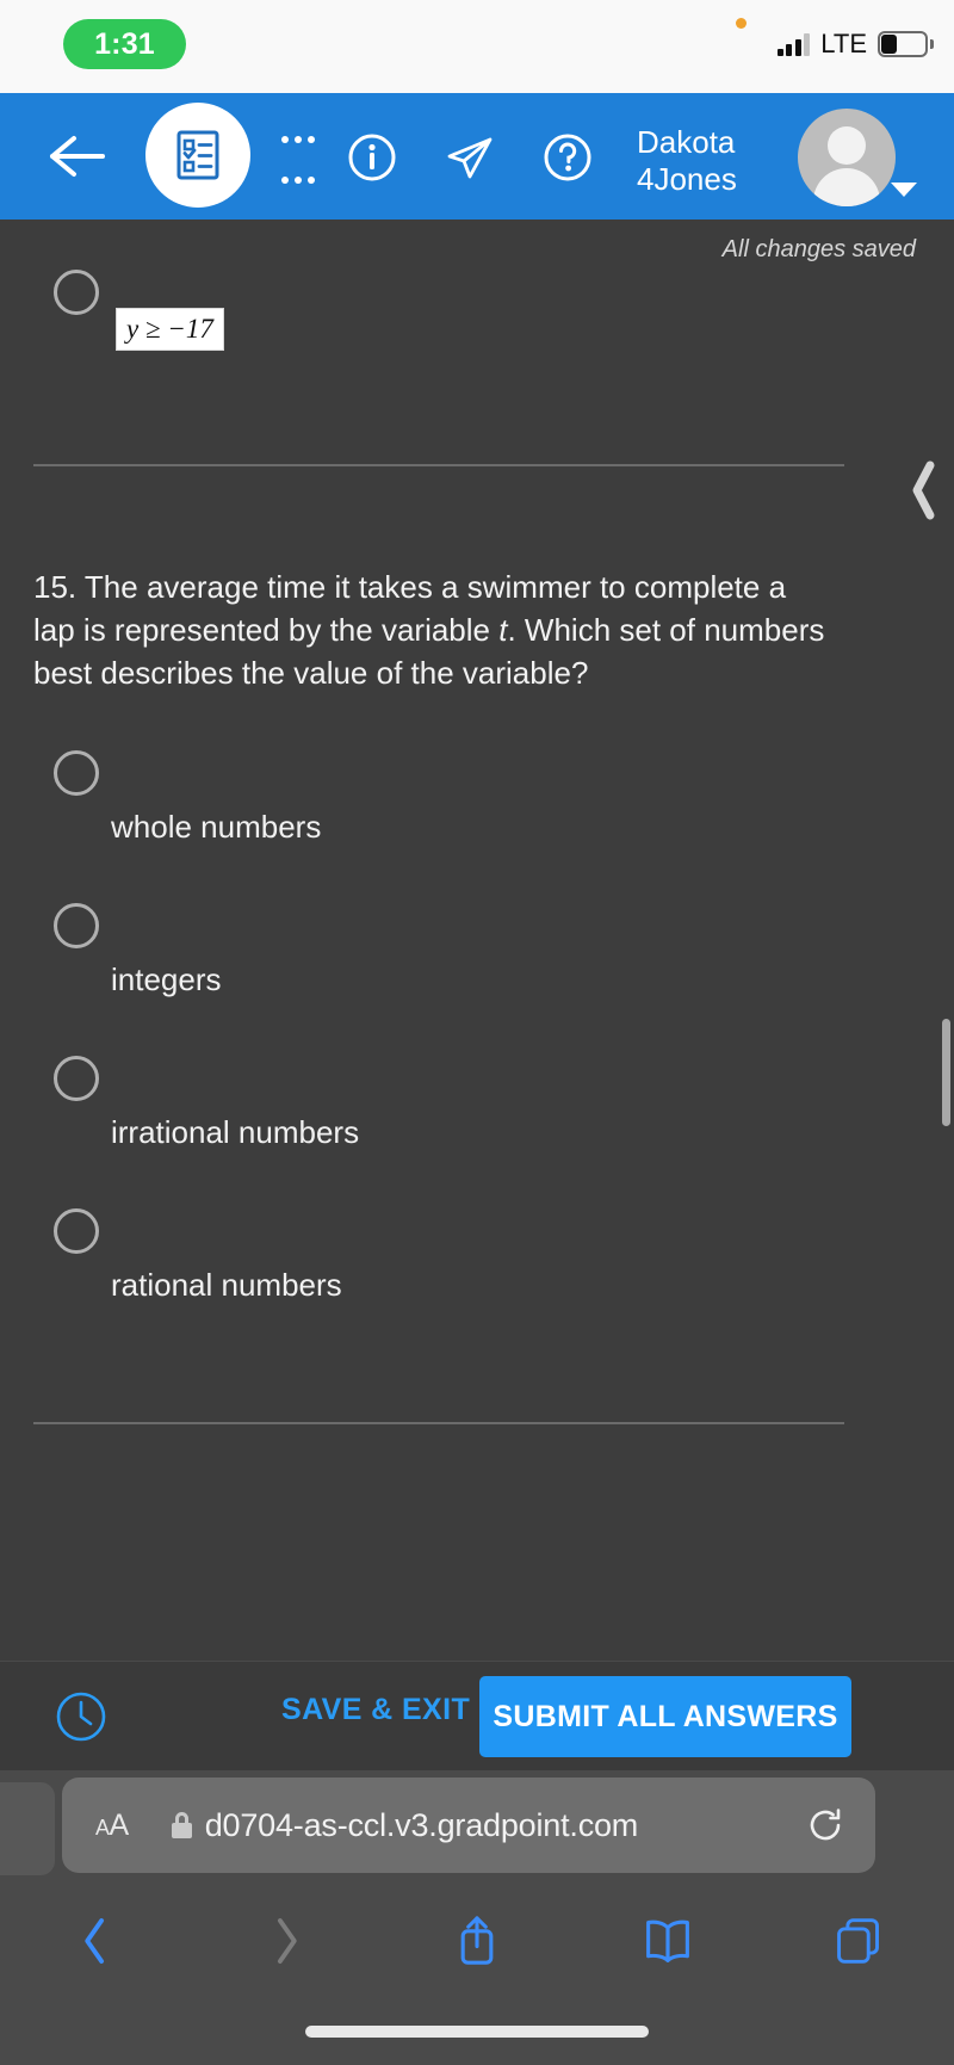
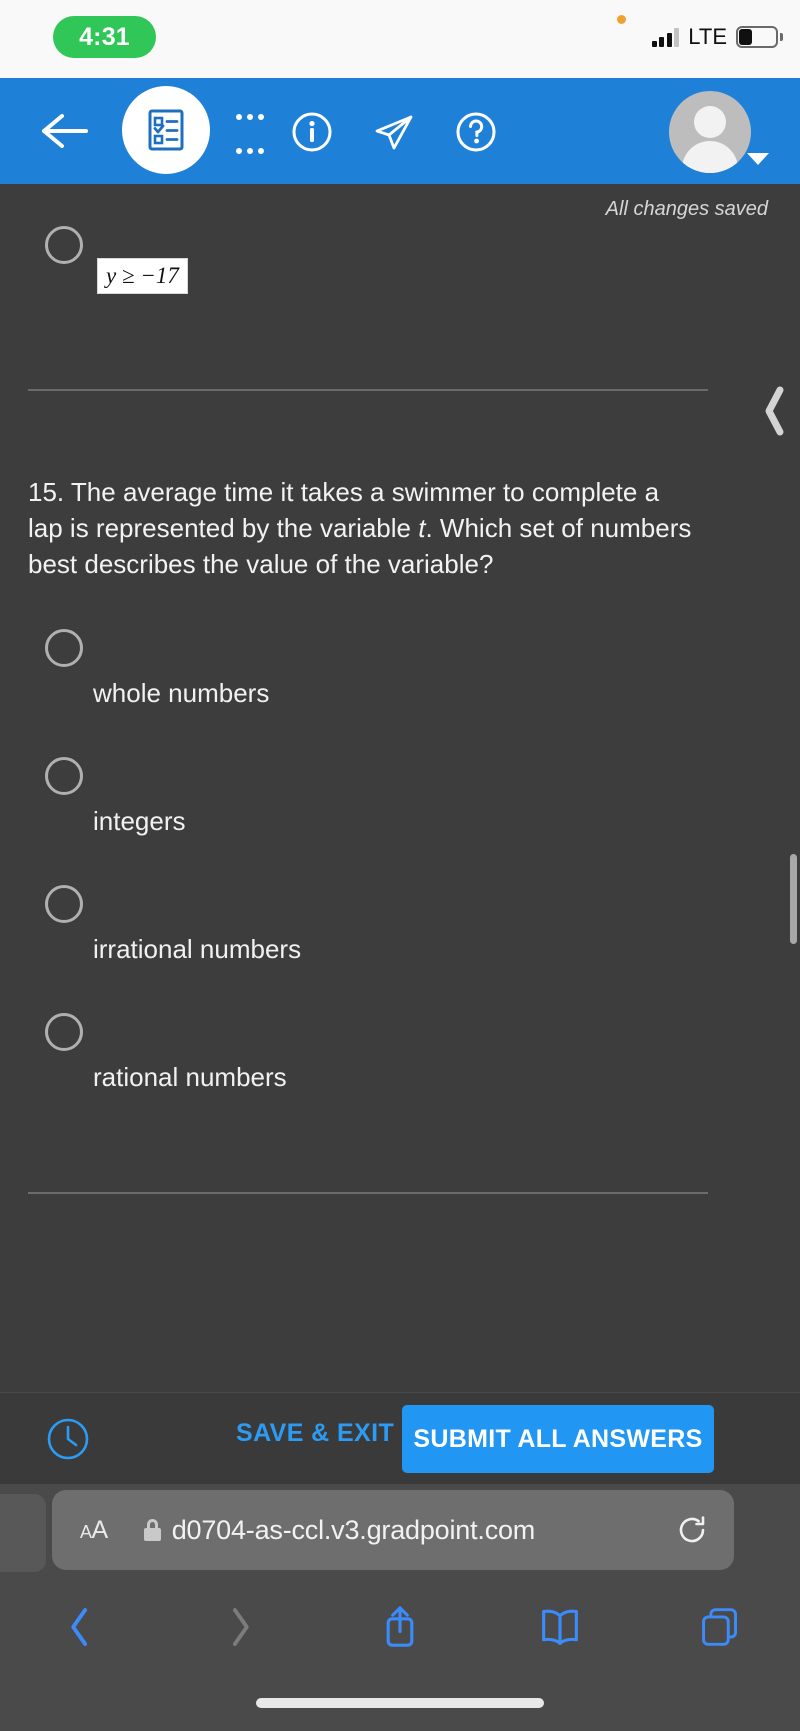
- 1:31
+ 4:31
  LTE
- Dakota
- 4Jones
  All changes saved
  y ≥ −17
  15. The average time it takes a swimmer to complete a lap is represented by the variable t. Which set of numbers best describes the value of the variable?
  whole numbers
  integers
  irrational numbers
  rational numbers
  SAVE & EXIT
  SUBMIT ALL ANSWERS
  AA
  d0704-as-ccl.v3.gradpoint.com
